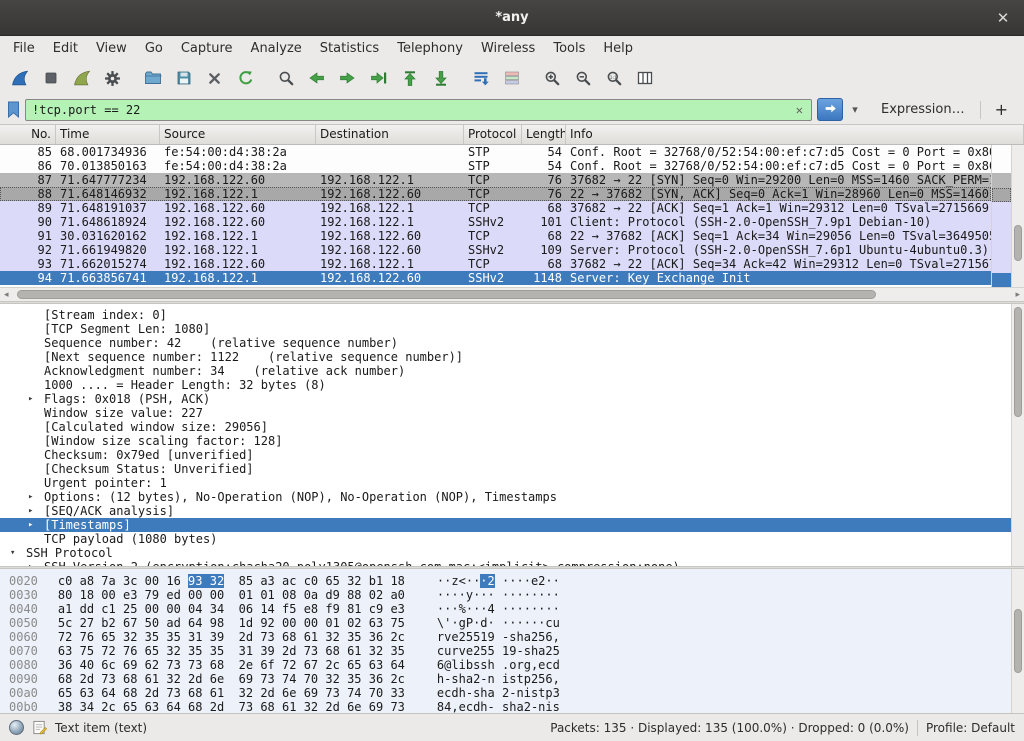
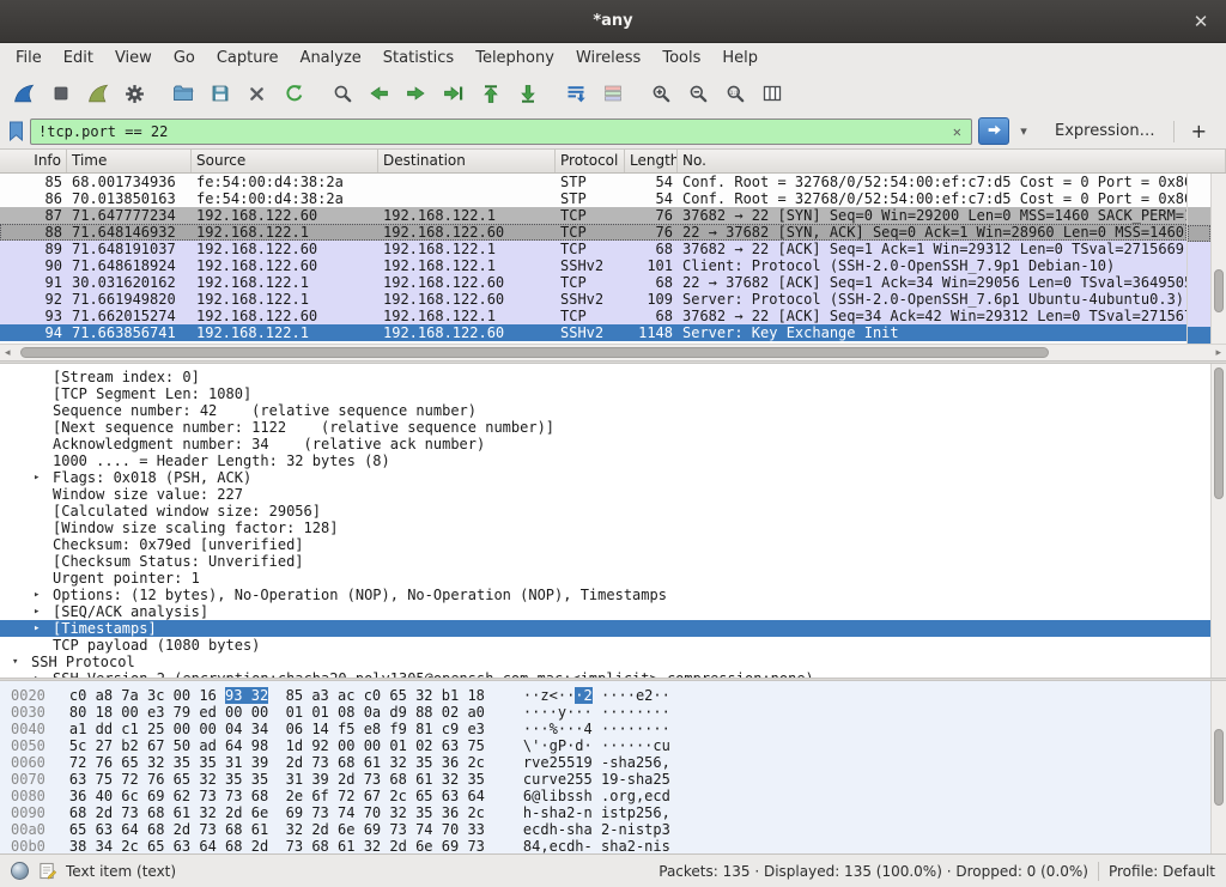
  *any
  ✕
  File
  Edit
  View
  Go
  Capture
  Analyze
  Statistics
  Telephony
  Wireless
  Tools
  Help
  !tcp.port == 22
  ✕
  ▾
  Expression…
  +
- No.
+ Info
  Time
  Source
  Destination
  Protocol
  Length
- Info
+ No.
  85
  68.001734936
  fe:54:00:d4:38:2a
  STP
  54
  Conf. Root = 32768/0/52:54:00:ef:c7:d5 Cost = 0 Port = 0x8
  86
  70.013850163
  fe:54:00:d4:38:2a
  STP
  54
  Conf. Root = 32768/0/52:54:00:ef:c7:d5 Cost = 0 Port = 0x8
  87
  71.647777234
  192.168.122.60
  192.168.122.1
  TCP
  76
  37682 → 22 [SYN] Seq=0 Win=29200 Len=0 MSS=1460 SACK_PERM=
  88
  71.648146932
  192.168.122.1
  192.168.122.60
  TCP
  76
  22 → 37682 [SYN, ACK] Seq=0 Ack=1 Win=28960 Len=0 MSS=1460
  89
  71.648191037
  192.168.122.60
  192.168.122.1
  TCP
  68
  37682 → 22 [ACK] Seq=1 Ack=1 Win=29312 Len=0 TSval=2715669
  90
  71.648618924
  192.168.122.60
  192.168.122.1
  SSHv2
  101
  Client: Protocol (SSH-2.0-OpenSSH_7.9p1 Debian-10)
  91
  30.031620162
  192.168.122.1
  192.168.122.60
  TCP
  68
  22 → 37682 [ACK] Seq=1 Ack=34 Win=29056 Len=0 TSval=364950
  92
  71.661949820
  192.168.122.1
  192.168.122.60
  SSHv2
  109
  Server: Protocol (SSH-2.0-OpenSSH_7.6p1 Ubuntu-4ubuntu0.3)
  93
  71.662015274
  192.168.122.60
  192.168.122.1
  TCP
  68
  37682 → 22 [ACK] Seq=34 Ack=42 Win=29312 Len=0 TSval=27156
  94
  71.663856741
  192.168.122.1
  192.168.122.60
  SSHv2
  1148
  Server: Key Exchange Init
  ◂
  ▸
  [Stream index: 0]
  [TCP Segment Len: 1080]
  Sequence number: 42 (relative sequence number)
  [Next sequence number: 1122 (relative sequence number)]
  Acknowledgment number: 34 (relative ack number)
  1000 .... = Header Length: 32 bytes (8)
  ▸
  Flags: 0x018 (PSH, ACK)
  Window size value: 227
  [Calculated window size: 29056]
  [Window size scaling factor: 128]
  Checksum: 0x79ed [unverified]
  [Checksum Status: Unverified]
  Urgent pointer: 1
  ▸
  Options: (12 bytes), No-Operation (NOP), No-Operation (NOP), Timestamps
  ▸
  [SEQ/ACK analysis]
  ▸
  [Timestamps]
  TCP payload (1080 bytes)
  ▾
  SSH Protocol
  0020 c0 a8 7a 3c 00 16 93 32 85 a3 ac c0 65 32 b1 18 ··z<···2 ····e2··
  0030 80 18 00 e3 79 ed 00 00 01 01 08 0a d9 88 02 a0 ····y··· ········
  0040 a1 dd c1 25 00 00 04 34 06 14 f5 e8 f9 81 c9 e3 ···%···4 ········
  0050 5c 27 b2 67 50 ad 64 98 1d 92 00 00 01 02 63 75 \'·gP·d· ······cu
  0060 72 76 65 32 35 35 31 39 2d 73 68 61 32 35 36 2c rve25519 -sha256,
  0070 63 75 72 76 65 32 35 35 31 39 2d 73 68 61 32 35 curve255 19-sha25
  0080 36 40 6c 69 62 73 73 68 2e 6f 72 67 2c 65 63 64 6@libssh .org,ecd
  0090 68 2d 73 68 61 32 2d 6e 69 73 74 70 32 35 36 2c h-sha2-n istp256,
  00a0 65 63 64 68 2d 73 68 61 32 2d 6e 69 73 74 70 33 ecdh-sha 2-nistp3
  00b0 38 34 2c 65 63 64 68 2d 73 68 61 32 2d 6e 69 73 84,ecdh- sha2-nis
  Text item (text)
  Packets: 135 · Displayed: 135 (100.0%) · Dropped: 0 (0.0%)
  Profile: Default
